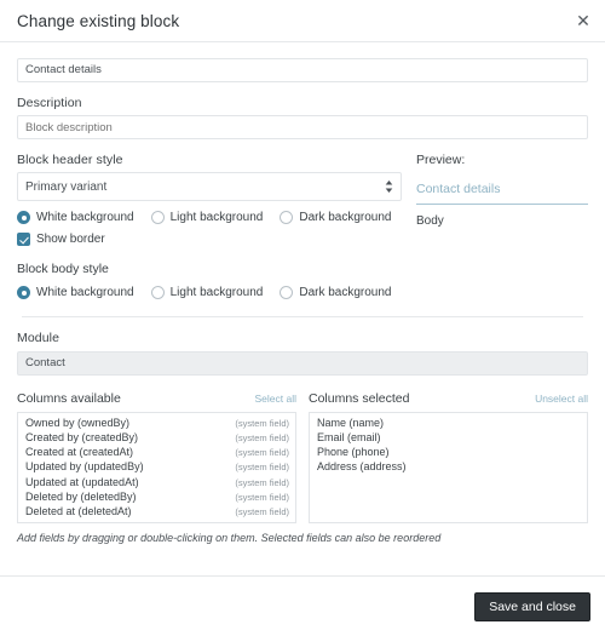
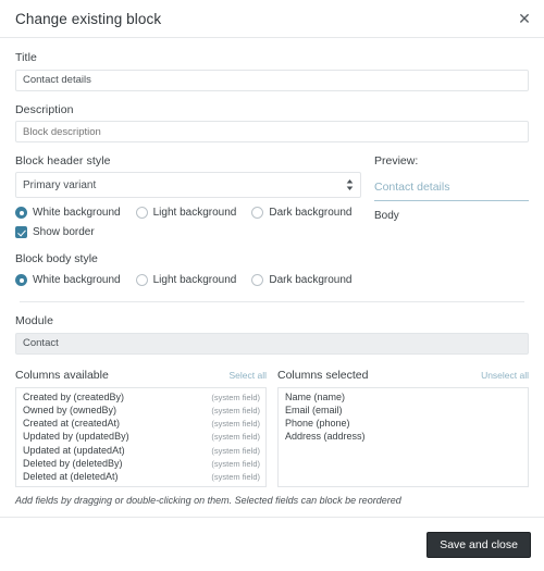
  Change existing block
  ✕
+ Title
  Contact details
  Description
  Block description
  Block header style
  Primary variant
  White background
  Light background
  Dark background
  Show border
  Block body style
  White background
  Light background
  Dark background
  Preview:
  Contact details
  Body
  Module
  Contact
  Columns available
  Select all
- Owned by (ownedBy)
+ Created by (createdBy)
  (system field)
- Created by (createdBy)
+ Owned by (ownedBy)
  (system field)
  Created at (createdAt)
  (system field)
  Updated by (updatedBy)
  (system field)
  Updated at (updatedAt)
  (system field)
  Deleted by (deletedBy)
  (system field)
  Deleted at (deletedAt)
  (system field)
  Columns selected
  Unselect all
  Name (name)
  Email (email)
  Phone (phone)
  Address (address)
- Add fields by dragging or double-clicking on them. Selected fields can also be reordered
+ Add fields by dragging or double-clicking on them. Selected fields can block be reordered
  Save and close
